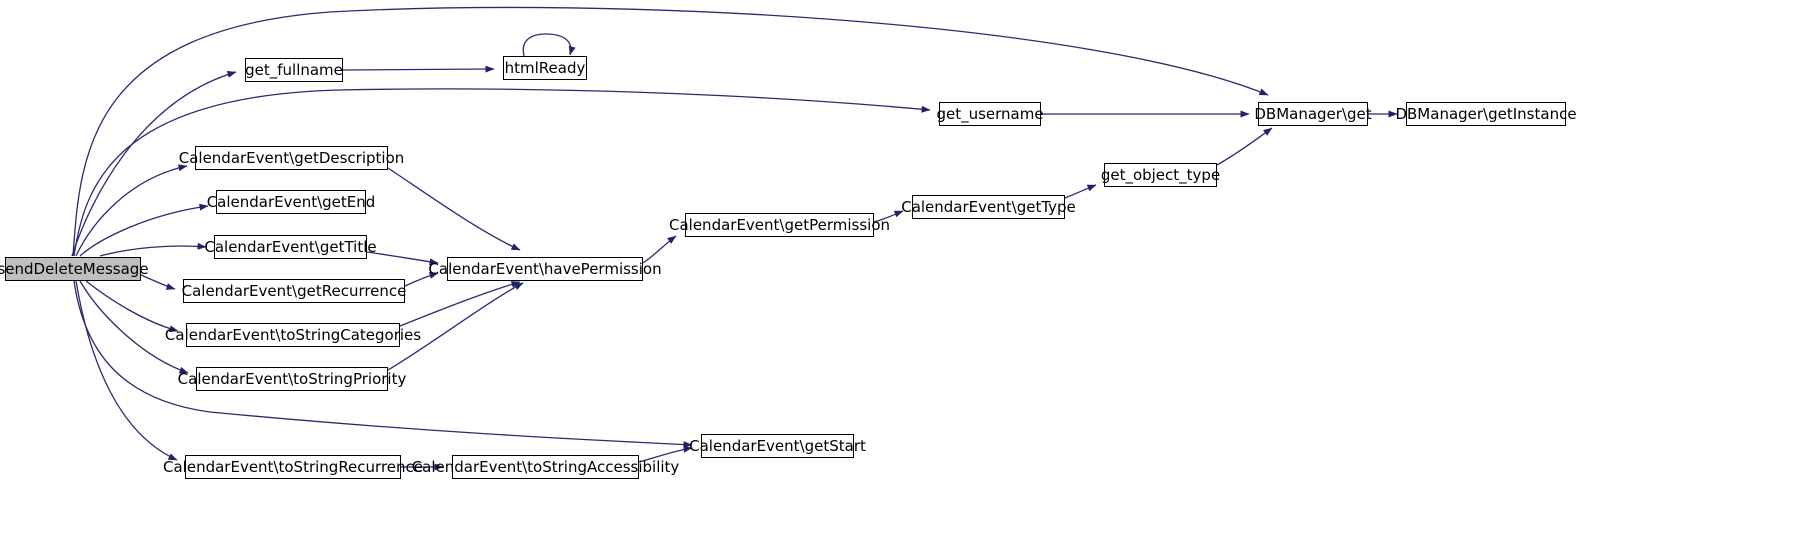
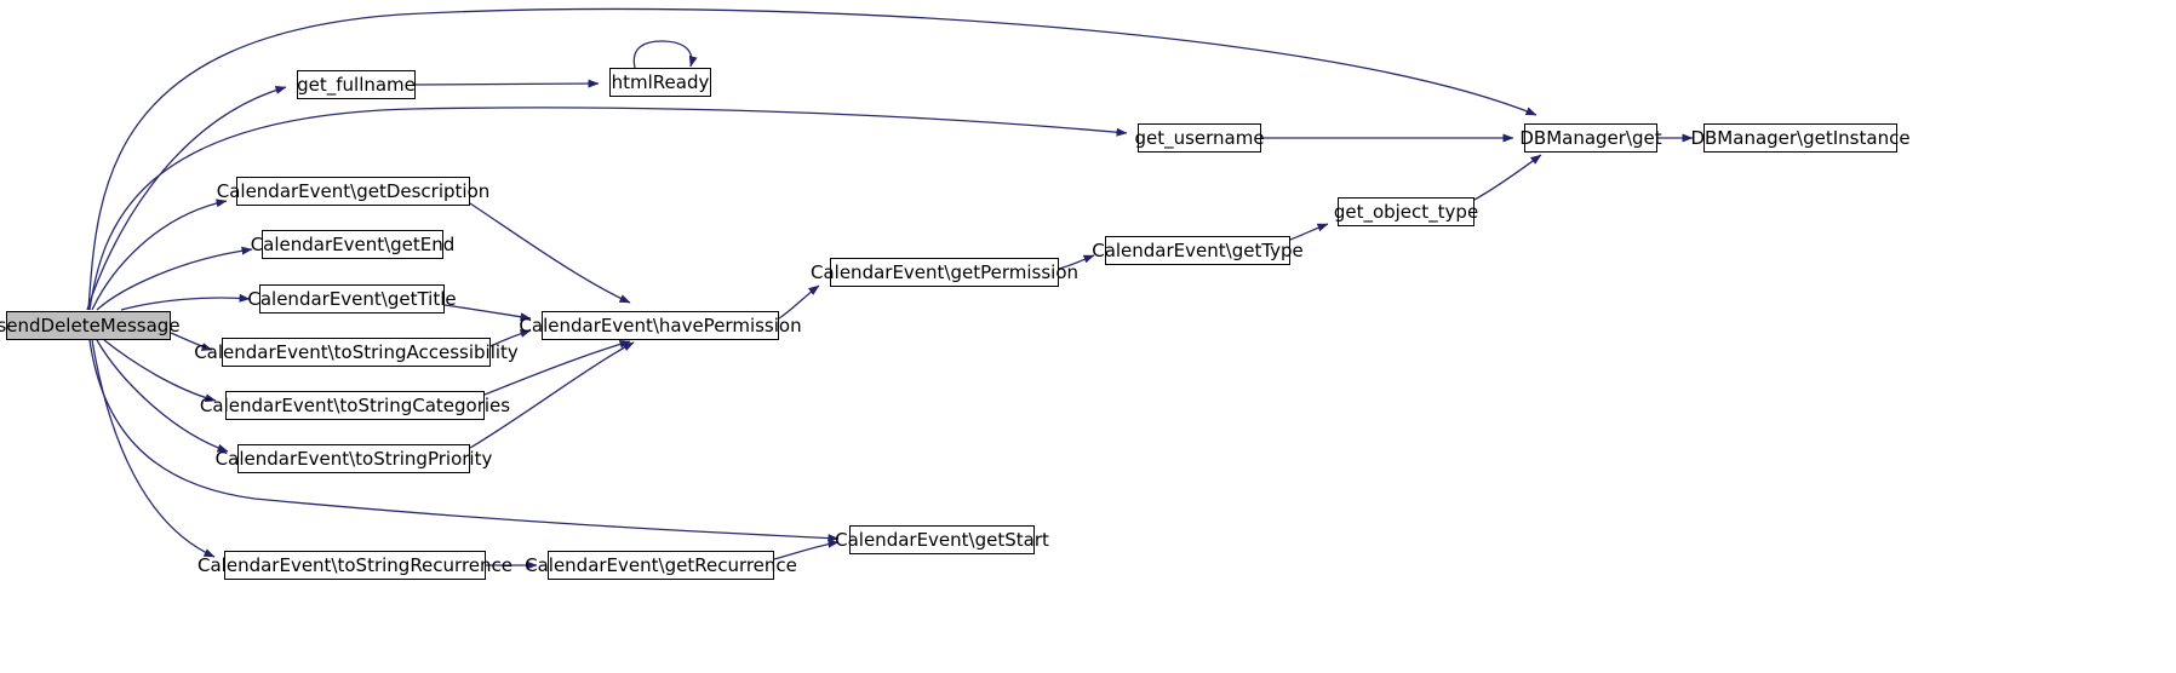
  sendDeleteMessage
  get_fullname
  htmlReady
  get_username
  DBManager\get
  DBManager\getInstance
  get_object_type
  CalendarEvent\getDescription
  CalendarEvent\getEnd
  CalendarEvent\getTitle
- CalendarEvent\getRecurrence
+ CalendarEvent\toStringAccessibility
  CalendarEvent\toStringCategories
  CalendarEvent\toStringPriority
  CalendarEvent\toStringRecurrence
- CalendarEvent\toStringAccessibility
+ CalendarEvent\getRecurrence
  CalendarEvent\getStart
  CalendarEvent\havePermission
  CalendarEvent\getPermission
  CalendarEvent\getType
